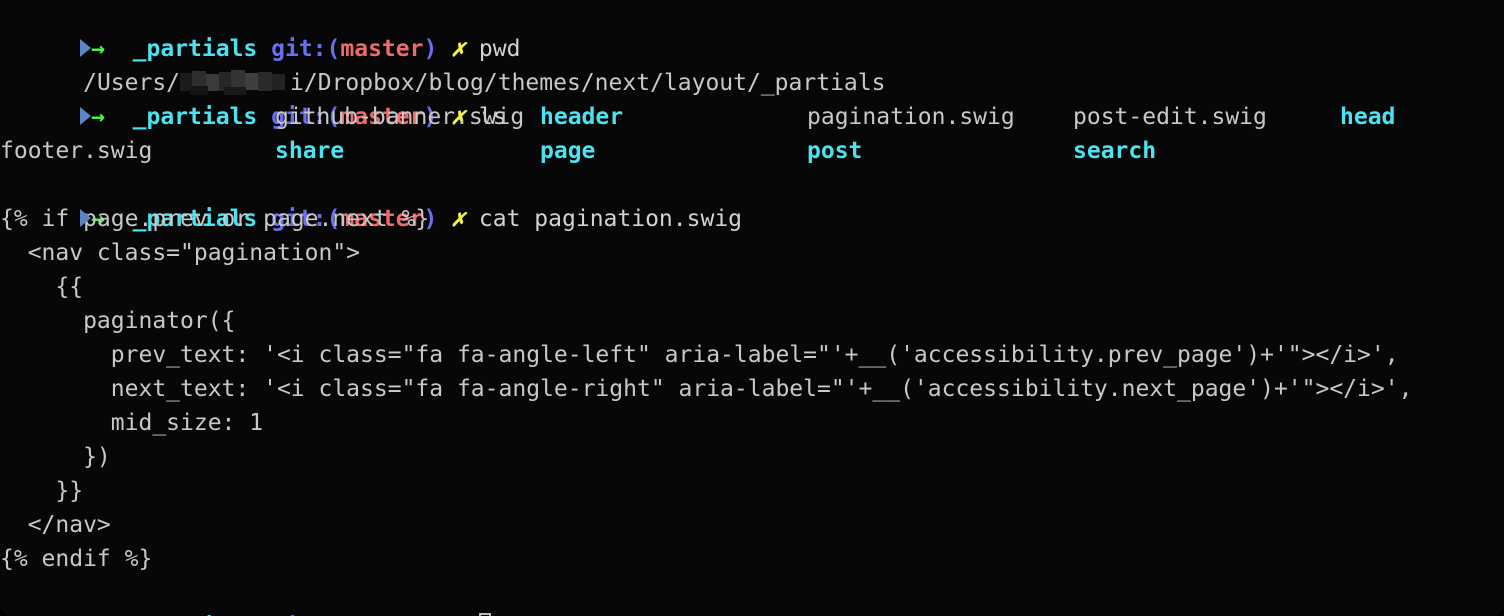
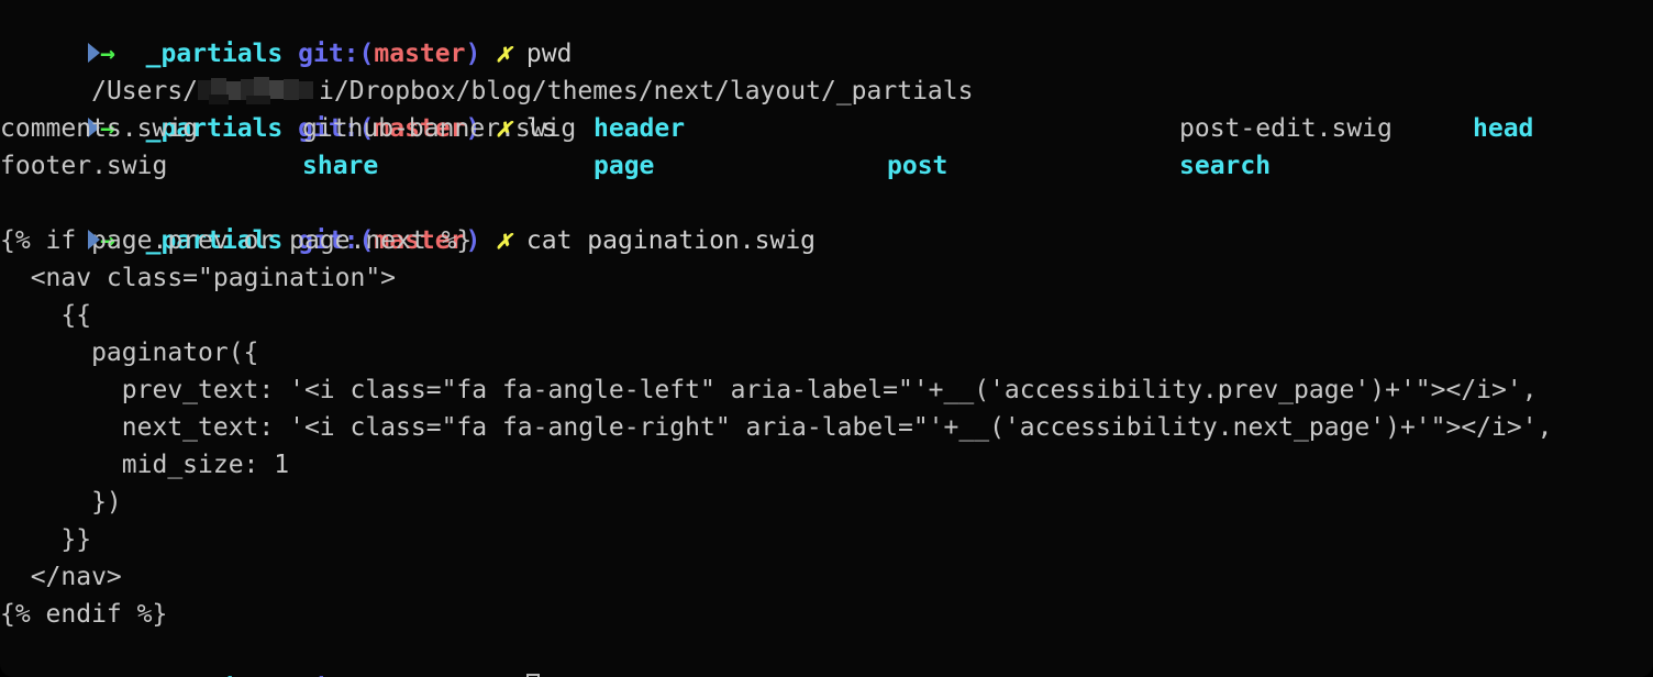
  → _partials git:(master) ✗ pwd
  /Users/ i/Dropbox/blog/themes/next/layout/_partials
  → _partials git:(master) ✗ ls
+ comments.swig
  github-banner.swig
  header
- pagination.swig
  post-edit.swig
  head
  footer.swig
  share
  page
  post
  search
  → _partials git:(master) ✗ cat pagination.swig
  {% if page.prev or page.next %}
  <nav class="pagination">
  {{
  paginator({
  prev_text: '<i class="fa fa-angle-left" aria-label="'+__('accessibility.prev_page')+'"></i>',
  next_text: '<i class="fa fa-angle-right" aria-label="'+__('accessibility.next_page')+'"></i>',
  mid_size: 1
  })
  }}
  </nav>
  {% endif %}
